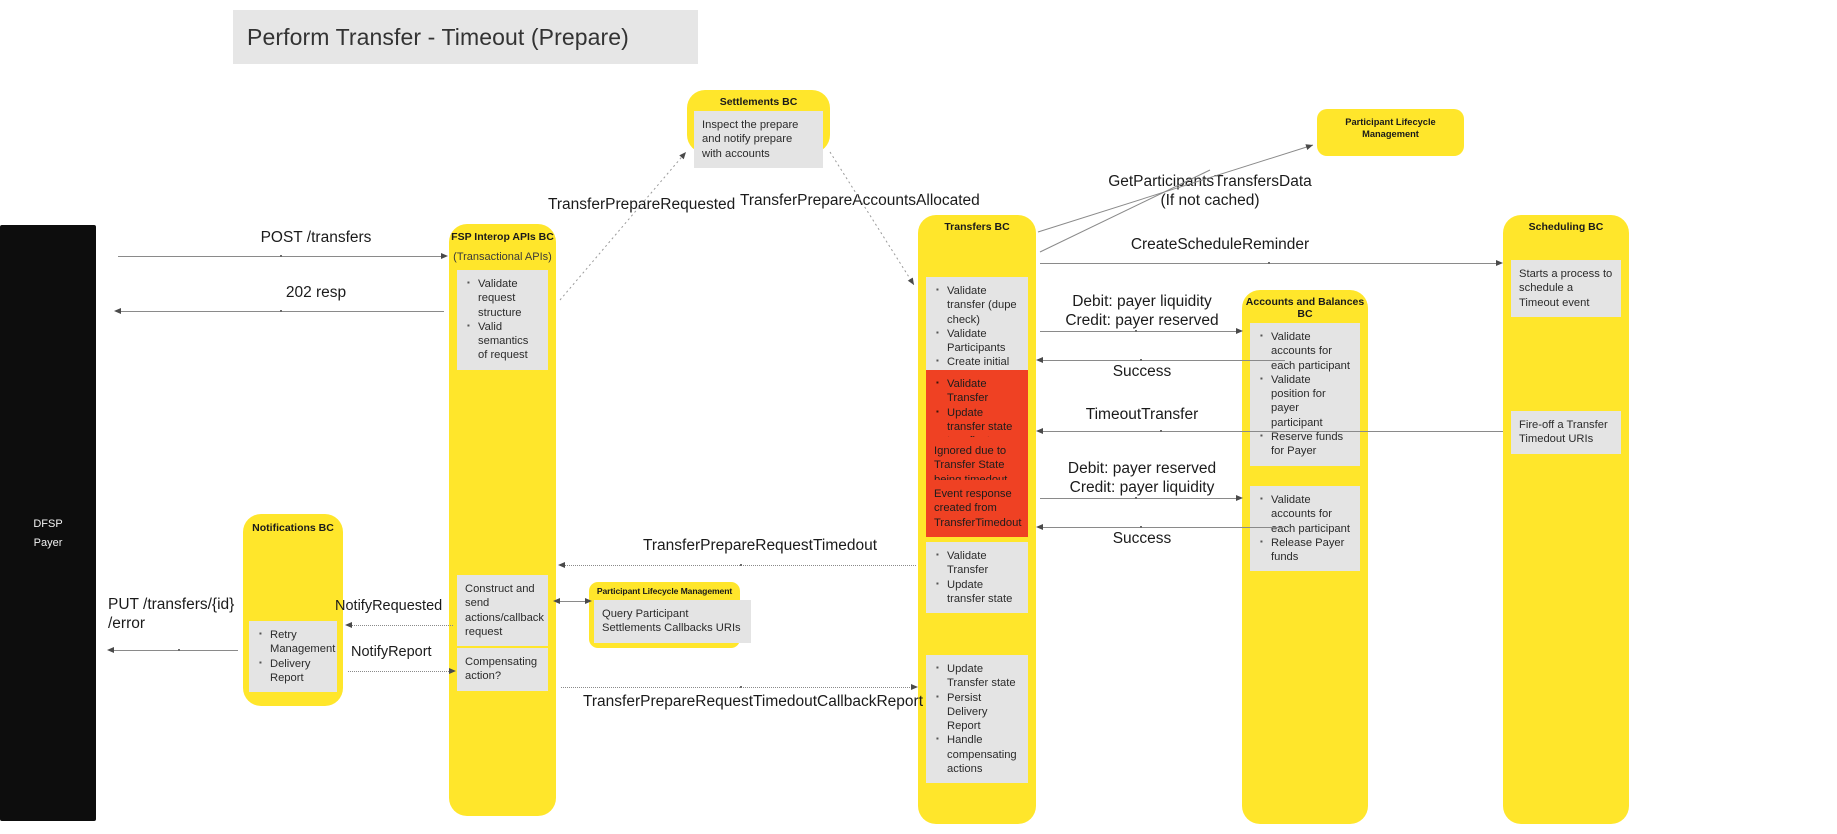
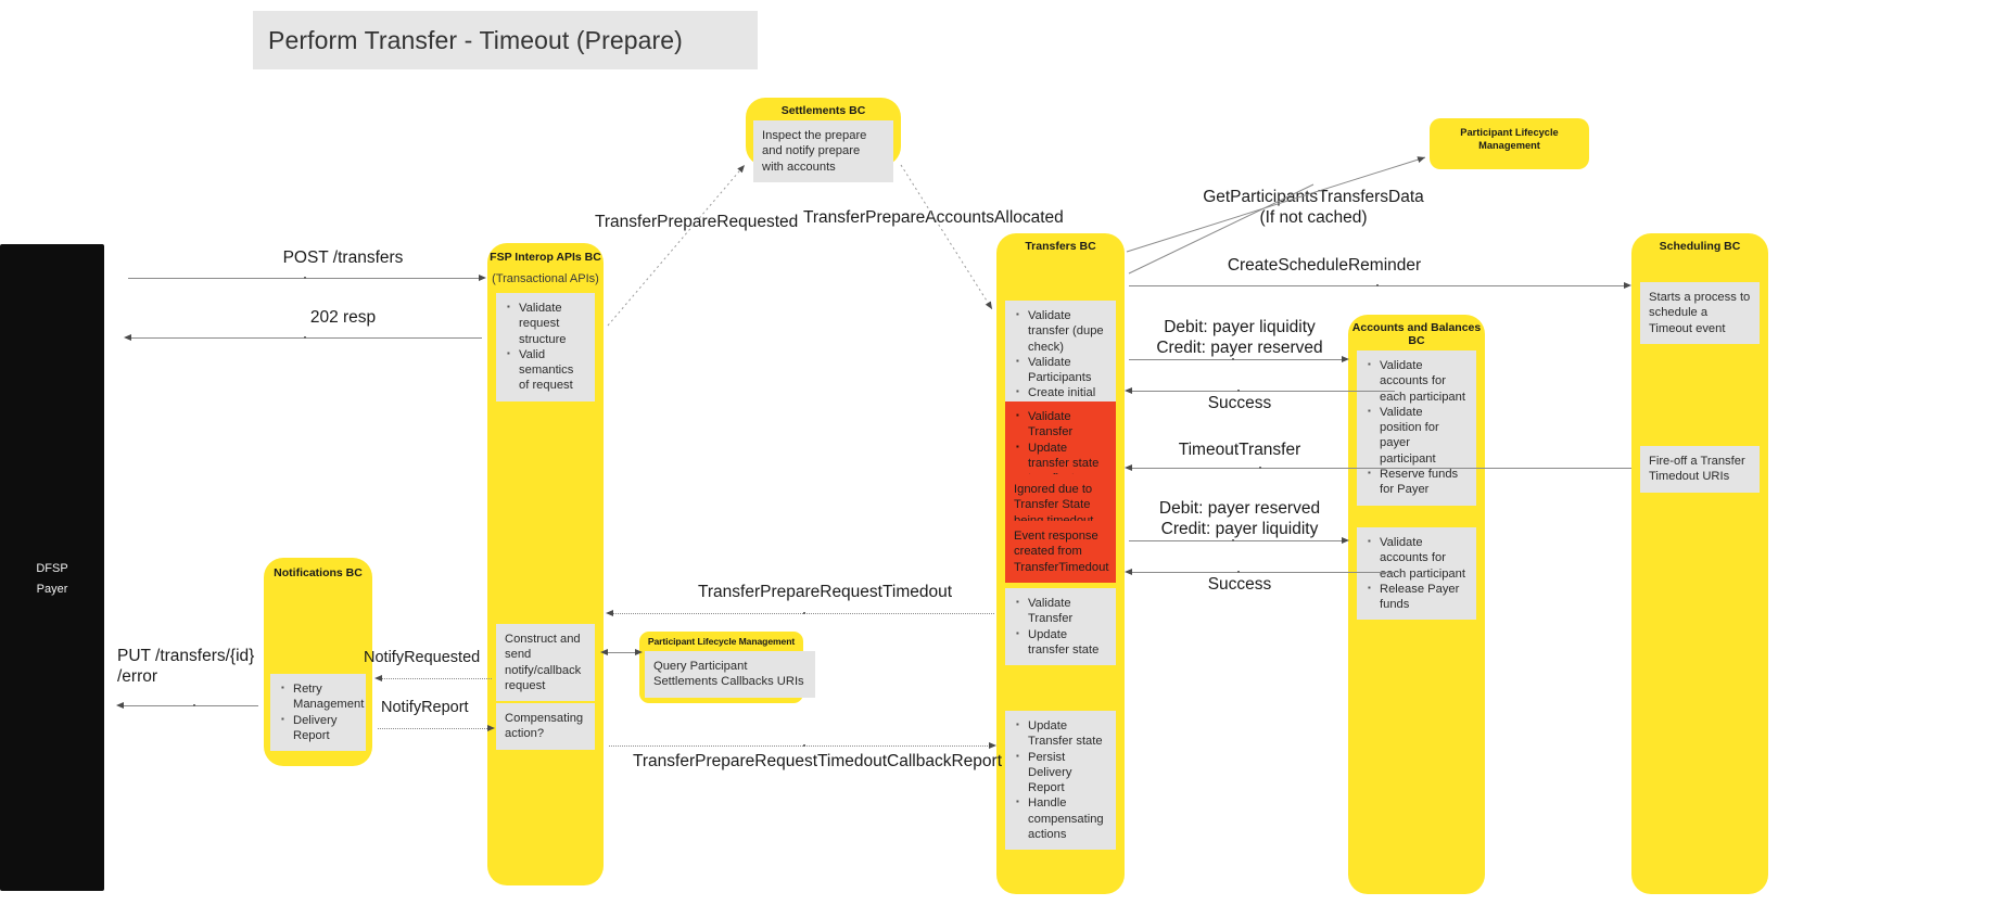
  Perform Transfer - Timeout (Prepare)
  DFSP
  Payer
  Notifications BC
  Retry Manageme
  Delivery Report
  FSP Interop APIs BC
  (Transactional APIs)
  Validate request structure
  Valid semantics of request
- Construct and send actions/callback request
+ Construct and send notify/callback request
  Compensating action?
  Settlements BC
  Inspect the prepare and notify prepare with accounts
  Transfers BC
  Validate transfer (dupe check)
  Validate Participants
  Create initial
  Validate Transfer
  Event response created from TransferTimedout
  Validate Transfer
  Update transfer state
  Update Transfer state
  Persist Delivery Report
  Handle compensating actions
  Accounts and Balances BC
  Validate accounts for each participant
  Validate position for payer participant
  Reserve funds for Payer
  Validate accounts for each participant
  Release Payer funds
  Scheduling BC
  Starts a process to schedule a Timeout event
  Fire-off a Transfer Timedout URIs
  Participant Lifecycle Management
  Participant Lifecycle Management
  Query Participant Settlements Callbacks URIs
  POST /transfers
  202 resp
  PUT /transfers/{id}
  /error
  NotifyRequested
  NotifyReport
  TransferPrepareRequested
  TransferPrepareAccountsAllocated
  GetParticipatsTransfersData
  (If not cached)
  CreateScheduleReminder
  Debit: payer liquidity
  Credit: payer reserved
  Success
  TimeoutTransfer
  Debit: payer reserved
  Credit: payer liquidity
  Success
  TransferPrepareRequestTimedout
  TransferPrepareRequestTimedoutCallbackRep
